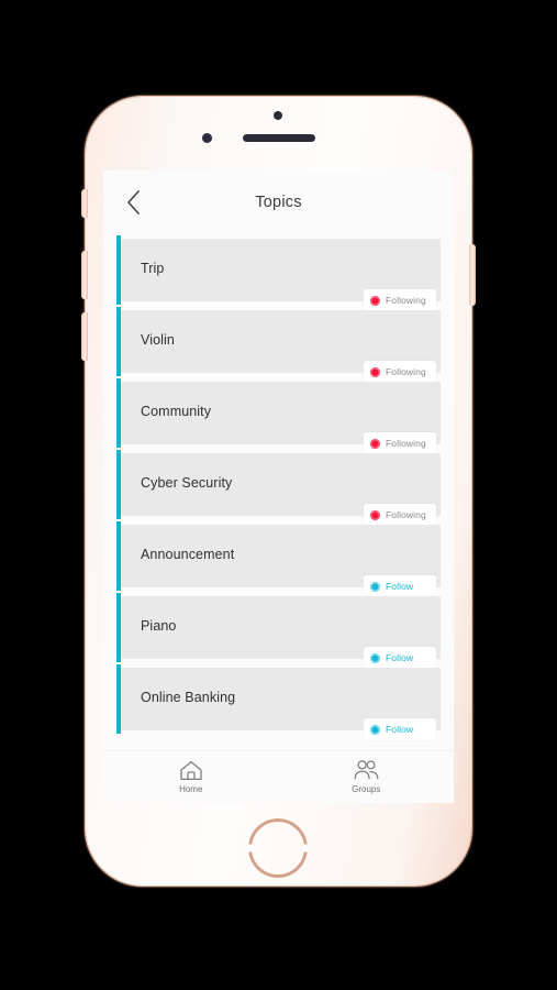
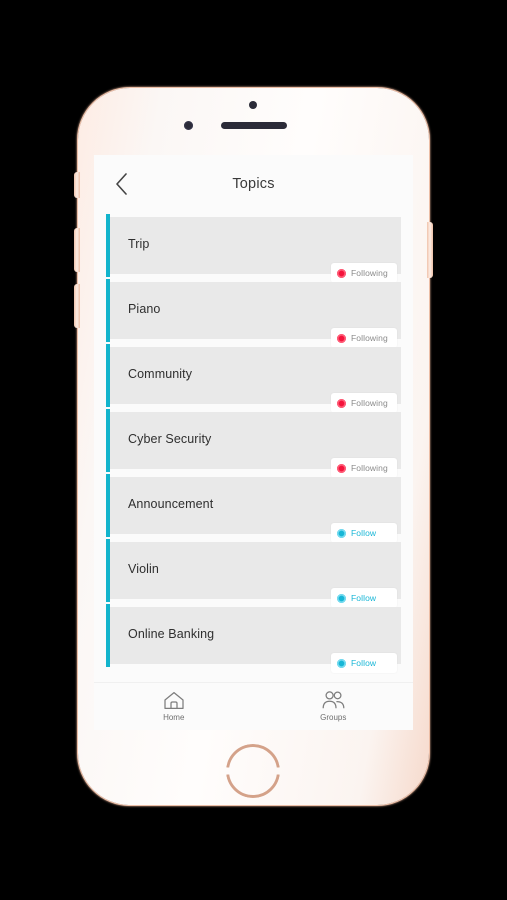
  Topics
  Trip
  Following
- Violin
+ Piano
  Following
  Community
  Following
  Cyber Security
  Following
  Announcement
  Follow
- Piano
+ Violin
  Follow
  Online Banking
  Follow
  Home
  Groups
